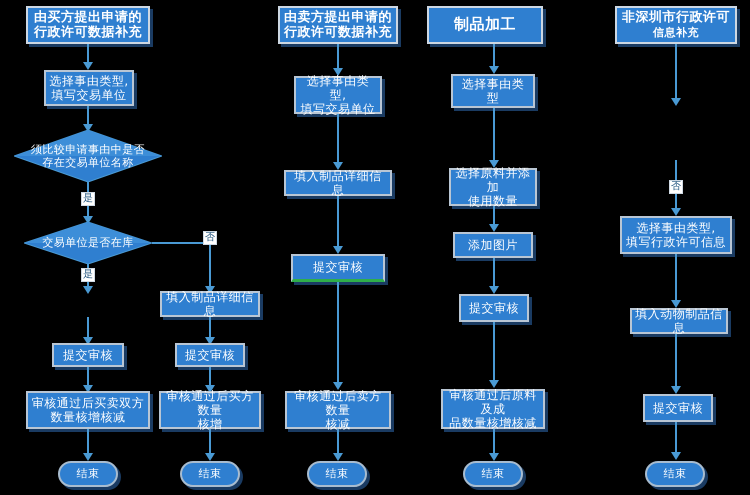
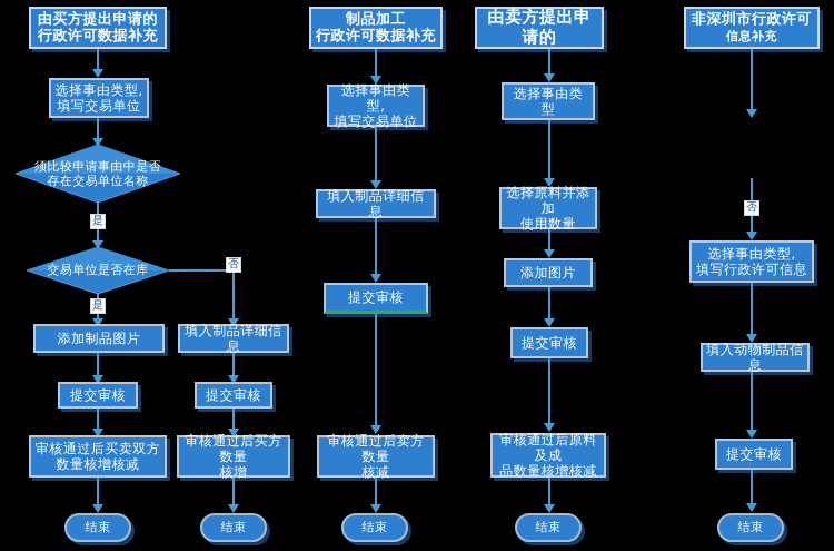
  由买方提出申请的
  行政许可数据补充
  选择事由类型,
  填写交易单位
  须比较申请事由中是否
  存在交易单位名称
  是
  交易单位是否在库
  是
+ 添加制品图片
  提交审核
  审核通过后买卖双方
  数量核增核减
  结束
  否
  填入制品详细信息
  提交审核
  审核通过后买方数量
  核增
  结束
- 由卖方提出申请的
+ 制品加工
  行政许可数据补充
  选择事由类型,
  填写交易单位
  填入制品详细信息
  提交审核
  审核通过后卖方数量
  核减
  结束
- 制品加工
+ 由卖方提出申请的
  选择事由类型
  选择原料并添加
  使用数量
  添加图片
  提交审核
  审核通过后原料及成
  品数量核增核减
  结束
  非深圳市行政许可
  信息补充
  否
  选择事由类型,
  填写行政许可信息
  填入动物制品信息
  提交审核
  结束
